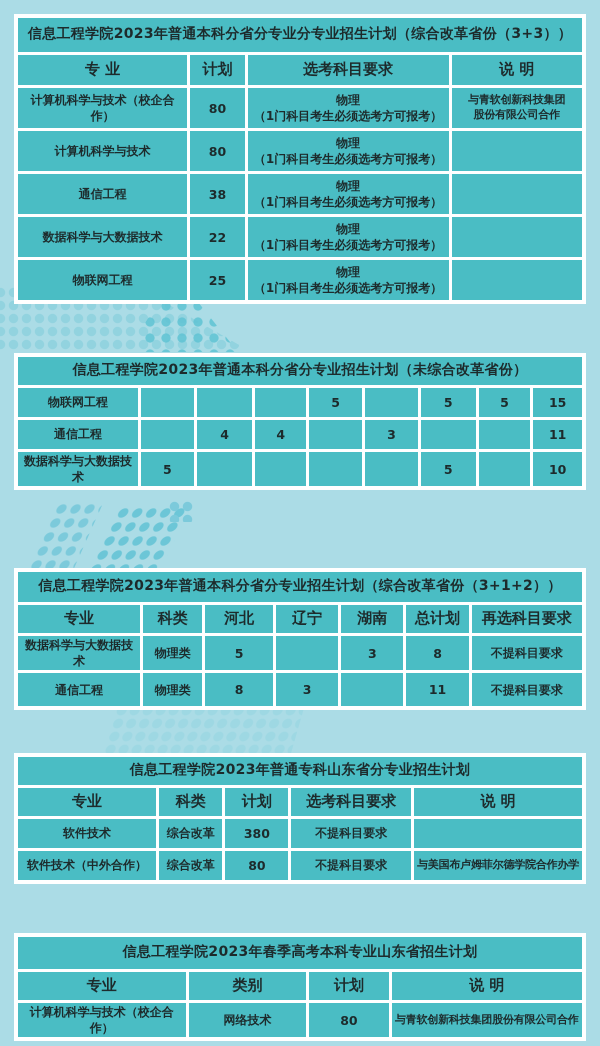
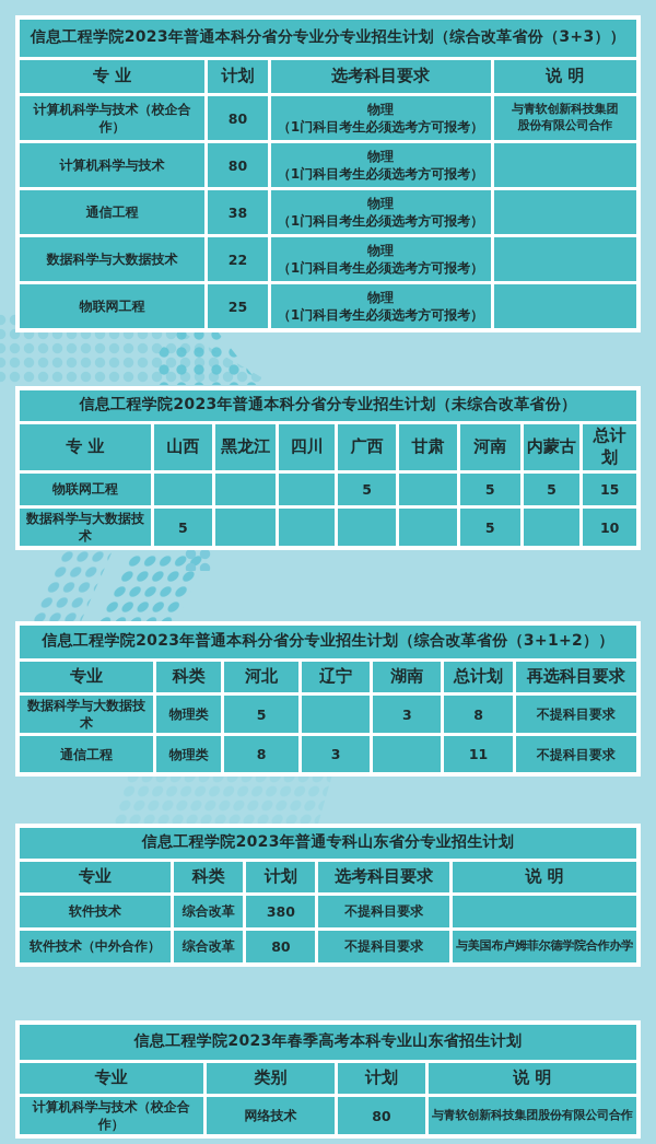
  信息工程学院2023年普通本科分省分专业分专业招生计划（综合改革省份（3+3））
  专 业	计划	选考科目要求	说 明
  计算机科学与技术（校企合作）	80	物理 （1门科目考生必须选考方可报考）	与青软创新科技集团 股份有限公司合作
  计算机科学与技术	80	物理 （1门科目考生必须选考方可报考）
  通信工程	38	物理 （1门科目考生必须选考方可报考）
  数据科学与大数据技术	22	物理 （1门科目考生必须选考方可报考）
  物联网工程	25	物理 （1门科目考生必须选考方可报考）
  信息工程学院2023年普通本科分省分专业招生计划（未综合改革省份）
+ 专 业	山西	黑龙江	四川	广西	甘肃	河南	内蒙古	总计划
  物联网工程				5		5	5	15
- 通信工程		4	4		3			11
  数据科学与大数据技术	5					5		10
  信息工程学院2023年普通本科分省分专业招生计划（综合改革省份（3+1+2））
  专业	科类	河北	辽宁	湖南	总计划	再选科目要求
  数据科学与大数据技术	物理类	5		3	8	不提科目要求
  通信工程	物理类	8	3		11	不提科目要求
  信息工程学院2023年普通专科山东省分专业招生计划
  专业	科类	计划	选考科目要求	说 明
  软件技术	综合改革	380	不提科目要求
  软件技术（中外合作）	综合改革	80	不提科目要求	与美国布卢姆菲尔德学院合作办学
  信息工程学院2023年春季高考本科专业山东省招生计划
  专业	类别	计划	说 明
  计算机科学与技术（校企合作）	网络技术	80	与青软创新科技集团股份有限公司合作
